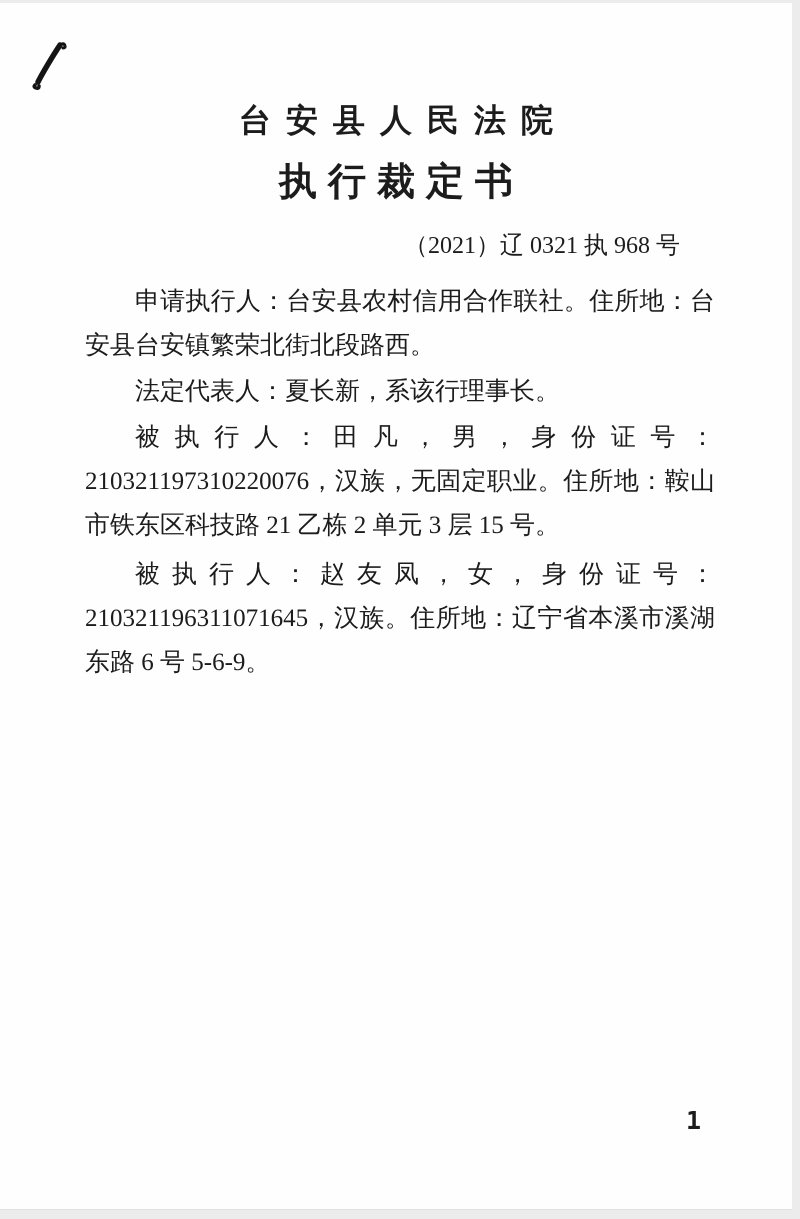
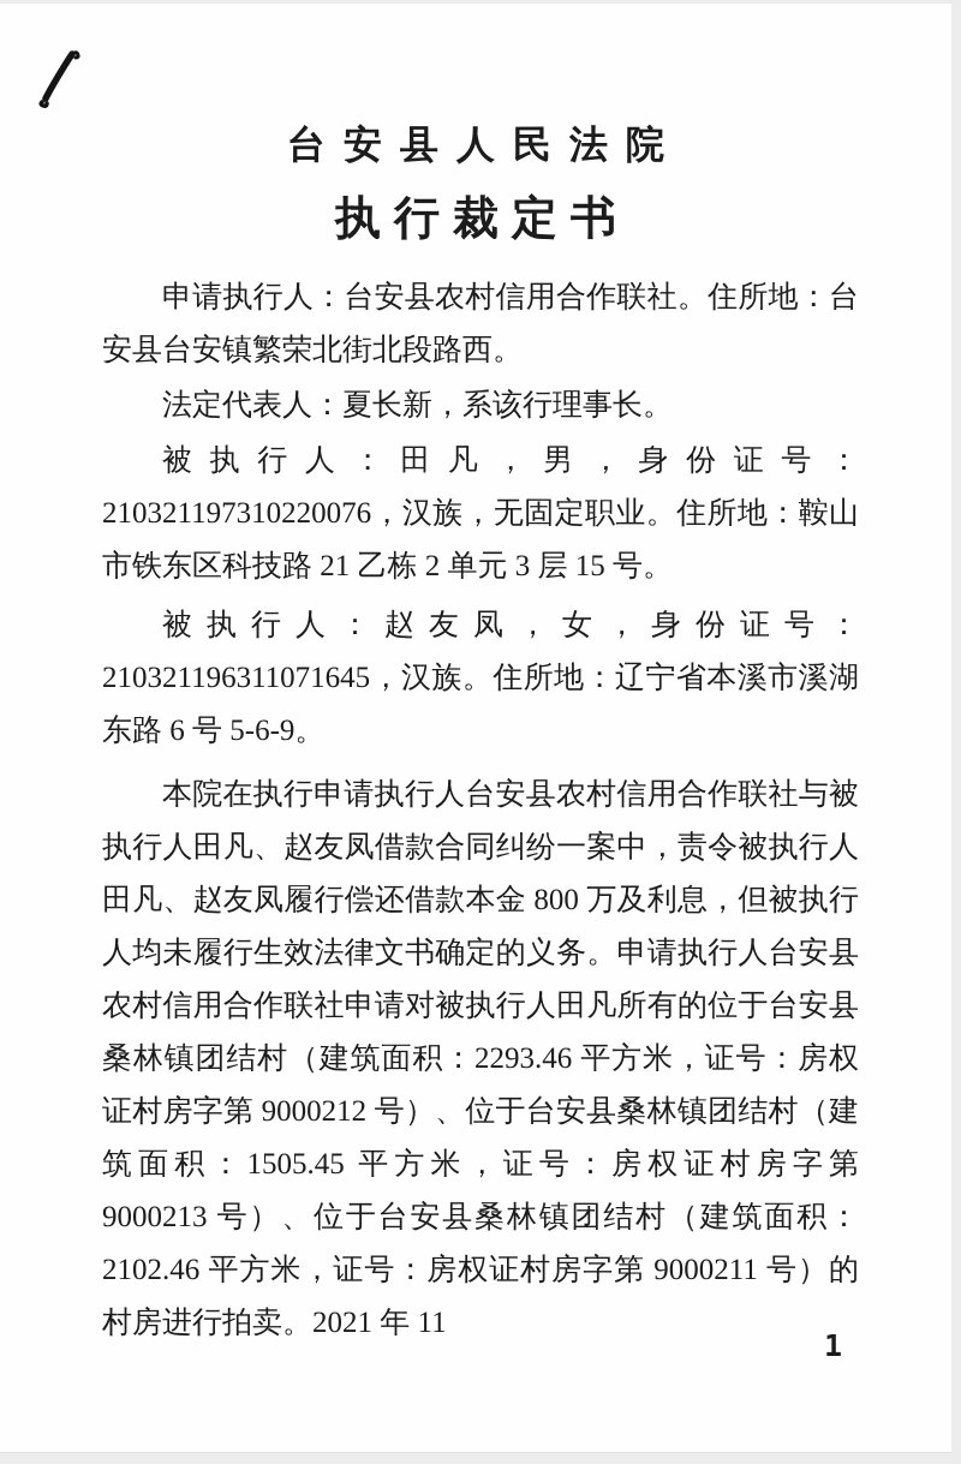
  台安县人民法院
  执行裁定书
- （2021）辽 0321 执 968 号
  申请执行人：台安县农村信用合作联社。住所地：台安县台安镇繁荣北街北段路西。
  法定代表人：夏长新，系该行理事长。
  被执行人：田凡，男，身份证号：210321197310220076，汉族，无固定职业。住所地：鞍山市铁东区科技路 21 乙栋 2 单元 3 层 15 号。
  被执行人：赵友凤，女，身份证号：210321196311071645，汉族。住所地：辽宁省本溪市溪湖东路 6 号 5-6-9。
+ 本院在执行申请执行人台安县农村信用合作联社与被执行人田凡、赵友凤借款合同纠纷一案中，责令被执行人田凡、赵友凤履行偿还借款本金 800 万及利息，但被执行人均未履行生效法律文书确定的义务。申请执行人台安县农村信用合作联社申请对被执行人田凡所有的位于台安县桑林镇团结村（建筑面积：2293.46 平方米，证号：房权证村房字第 9000212 号）、位于台安县桑林镇团结村（建筑面积：1505.45 平方米，证号：房权证村房字第 9000213 号）、位于台安县桑林镇团结村（建筑面积：2102.46 平方米，证号：房权证村房字第 9000211 号）的村房进行拍卖。2021 年 11
  1
